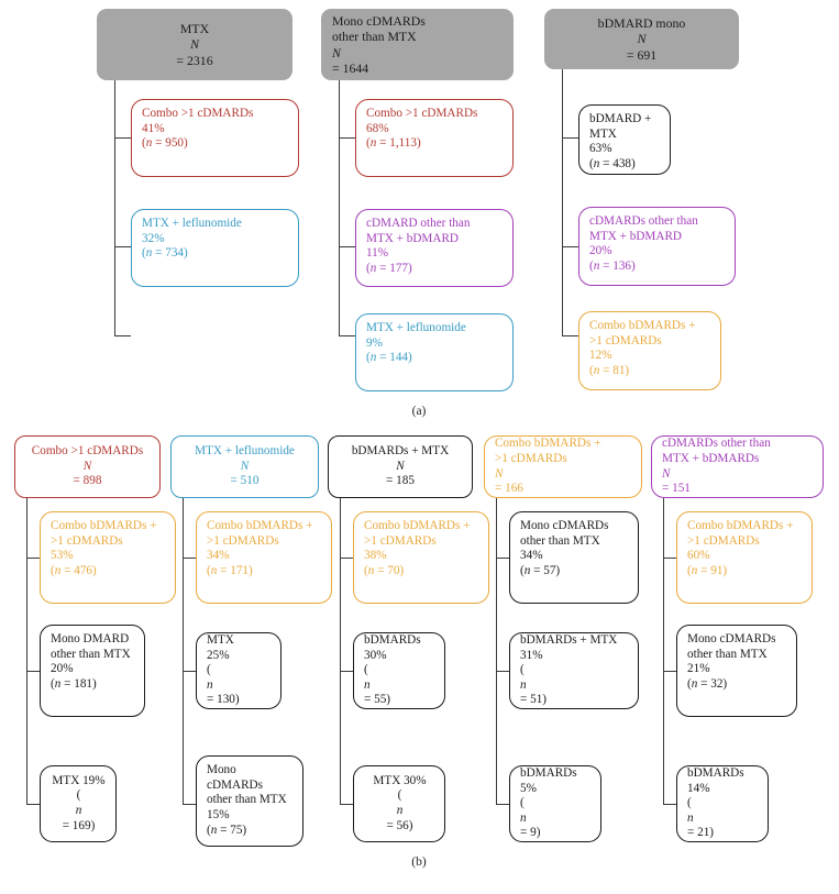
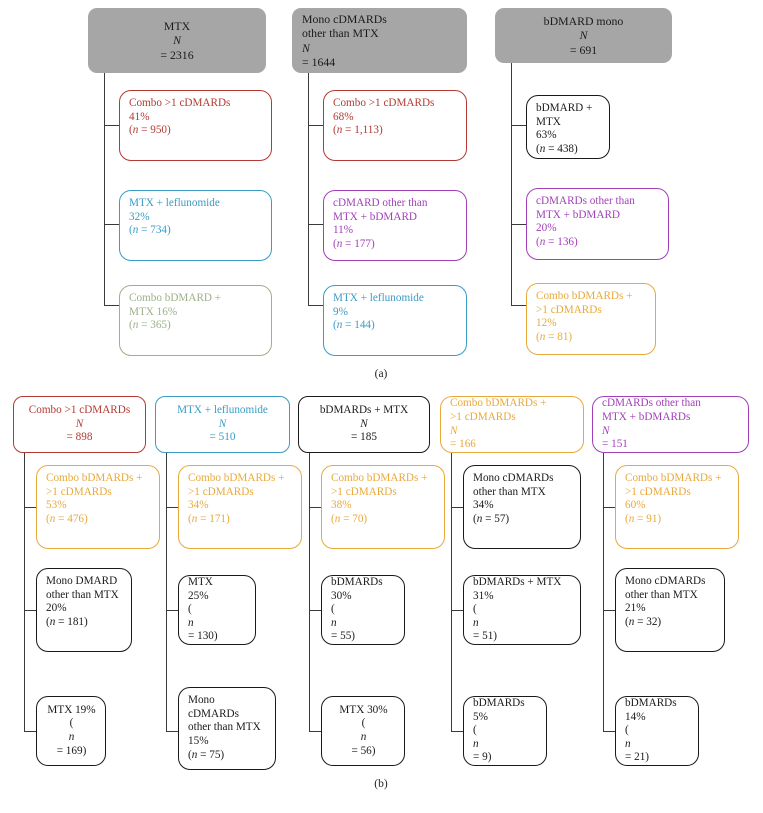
  MTX
  N
  = 2316
  Combo >1 cDMARDs
  41%
  (n = 950)
  MTX + leflunomide
  32%
  (n = 734)
+ Combo bDMARD +
+ MTX 16%
+ (n = 365)
  Mono cDMARDs
  other than MTX
  N
  = 1644
  Combo >1 cDMARDs
  68%
  (n = 1,113)
  cDMARD other than
  MTX + bDMARD
  11%
  (n = 177)
  MTX + leflunomide
  9%
  (n = 144)
  bDMARD mono
  N
  = 691
  bDMARD +
  MTX
  63%
  (n = 438)
  cDMARDs other than
  MTX + bDMARD
  20%
  (n = 136)
  Combo bDMARDs +
  >1 cDMARDs
  12%
  (n = 81)
  (a)
  Combo >1 cDMARDs
  N
  = 898
  Combo bDMARDs +
  >1 cDMARDs
  53%
  (n = 476)
  Mono DMARD
  other than MTX
  20%
  (n = 181)
  MTX 19%
  (
  n
  = 169)
  MTX + leflunomide
  N
  = 510
  Combo bDMARDs +
  >1 cDMARDs
  34%
  (n = 171)
  MTX
  25%
  (
  n
  = 130)
  Mono cDMARDs
  other than MTX
  15%
  (n = 75)
  bDMARDs + MTX
  N
  = 185
  Combo bDMARDs +
  >1 cDMARDs
  38%
  (n = 70)
  bDMARDs
  30%
  (
  n
  = 55)
  MTX 30%
  (
  n
  = 56)
  Combo bDMARDs +
  >1 cDMARDs
  N
  = 166
  Mono cDMARDs
  other than MTX
  34%
  (n = 57)
  bDMARDs + MTX
  31%
  (
  n
  = 51)
  bDMARDs
  5%
  (
  n
  = 9)
  cDMARDs other than
  MTX + bDMARDs
  N
  = 151
  Combo bDMARDs +
  >1 cDMARDs
  60%
  (n = 91)
  Mono cDMARDs
  other than MTX
  21%
  (n = 32)
  bDMARDs
  14%
  (
  n
  = 21)
  (b)
